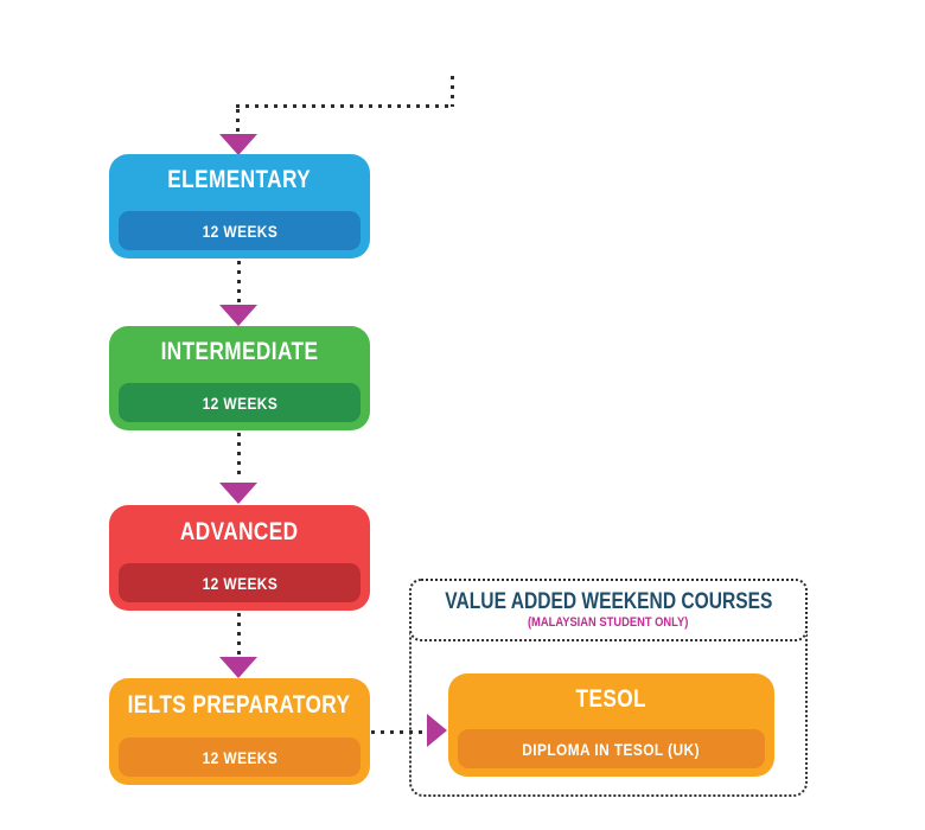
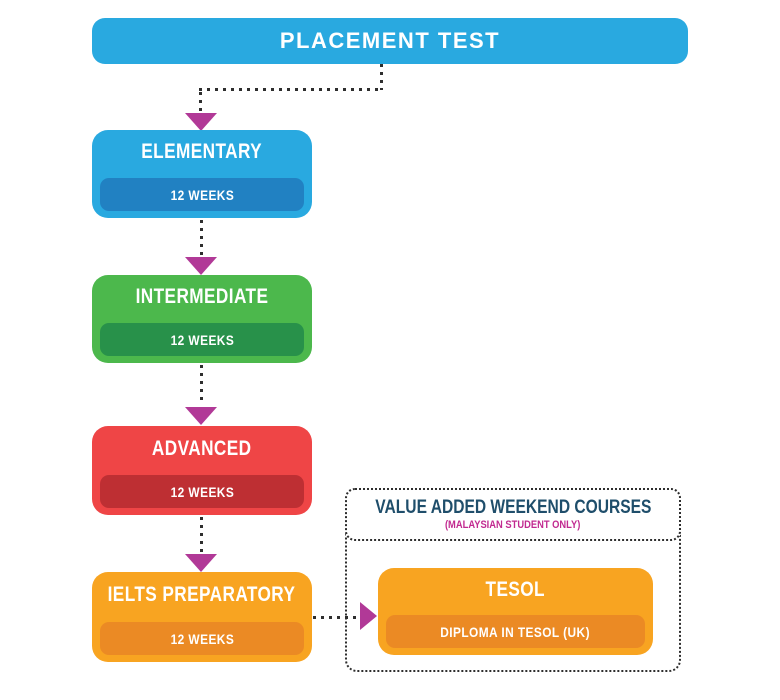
+ PLACEMENT TEST
  ELEMENTARY
  12 WEEKS
  INTERMEDIATE
  12 WEEKS
  ADVANCED
  12 WEEKS
  IELTS PREPARATORY
  12 WEEKS
  VALUE ADDED WEEKEND COURSES
  (MALAYSIAN STUDENT ONLY)
  TESOL
  DIPLOMA IN TESOL (UK)
